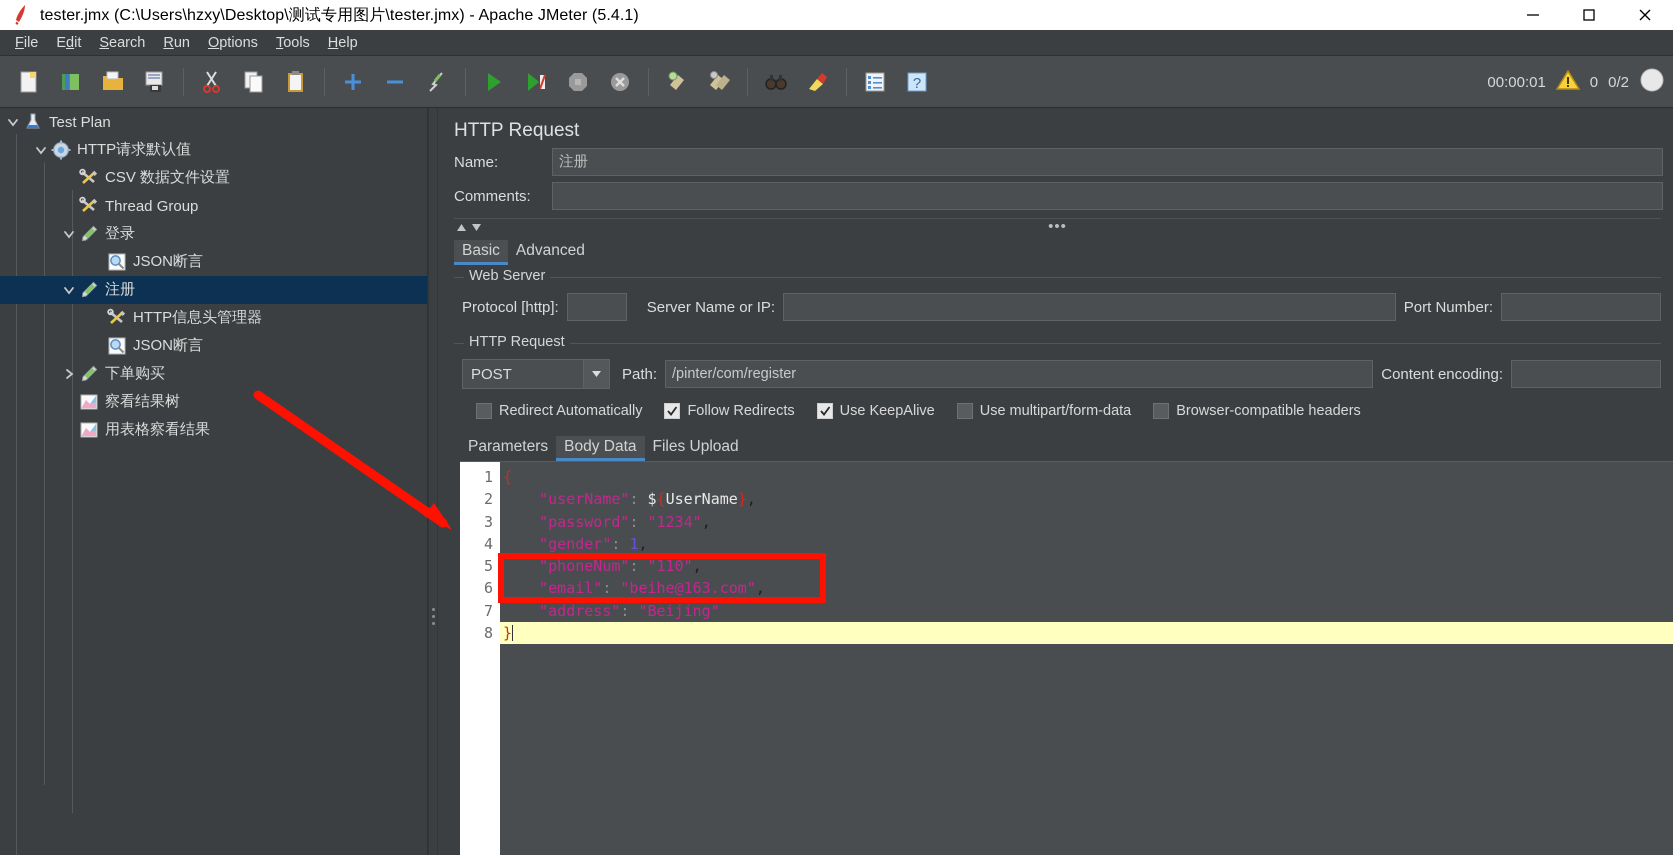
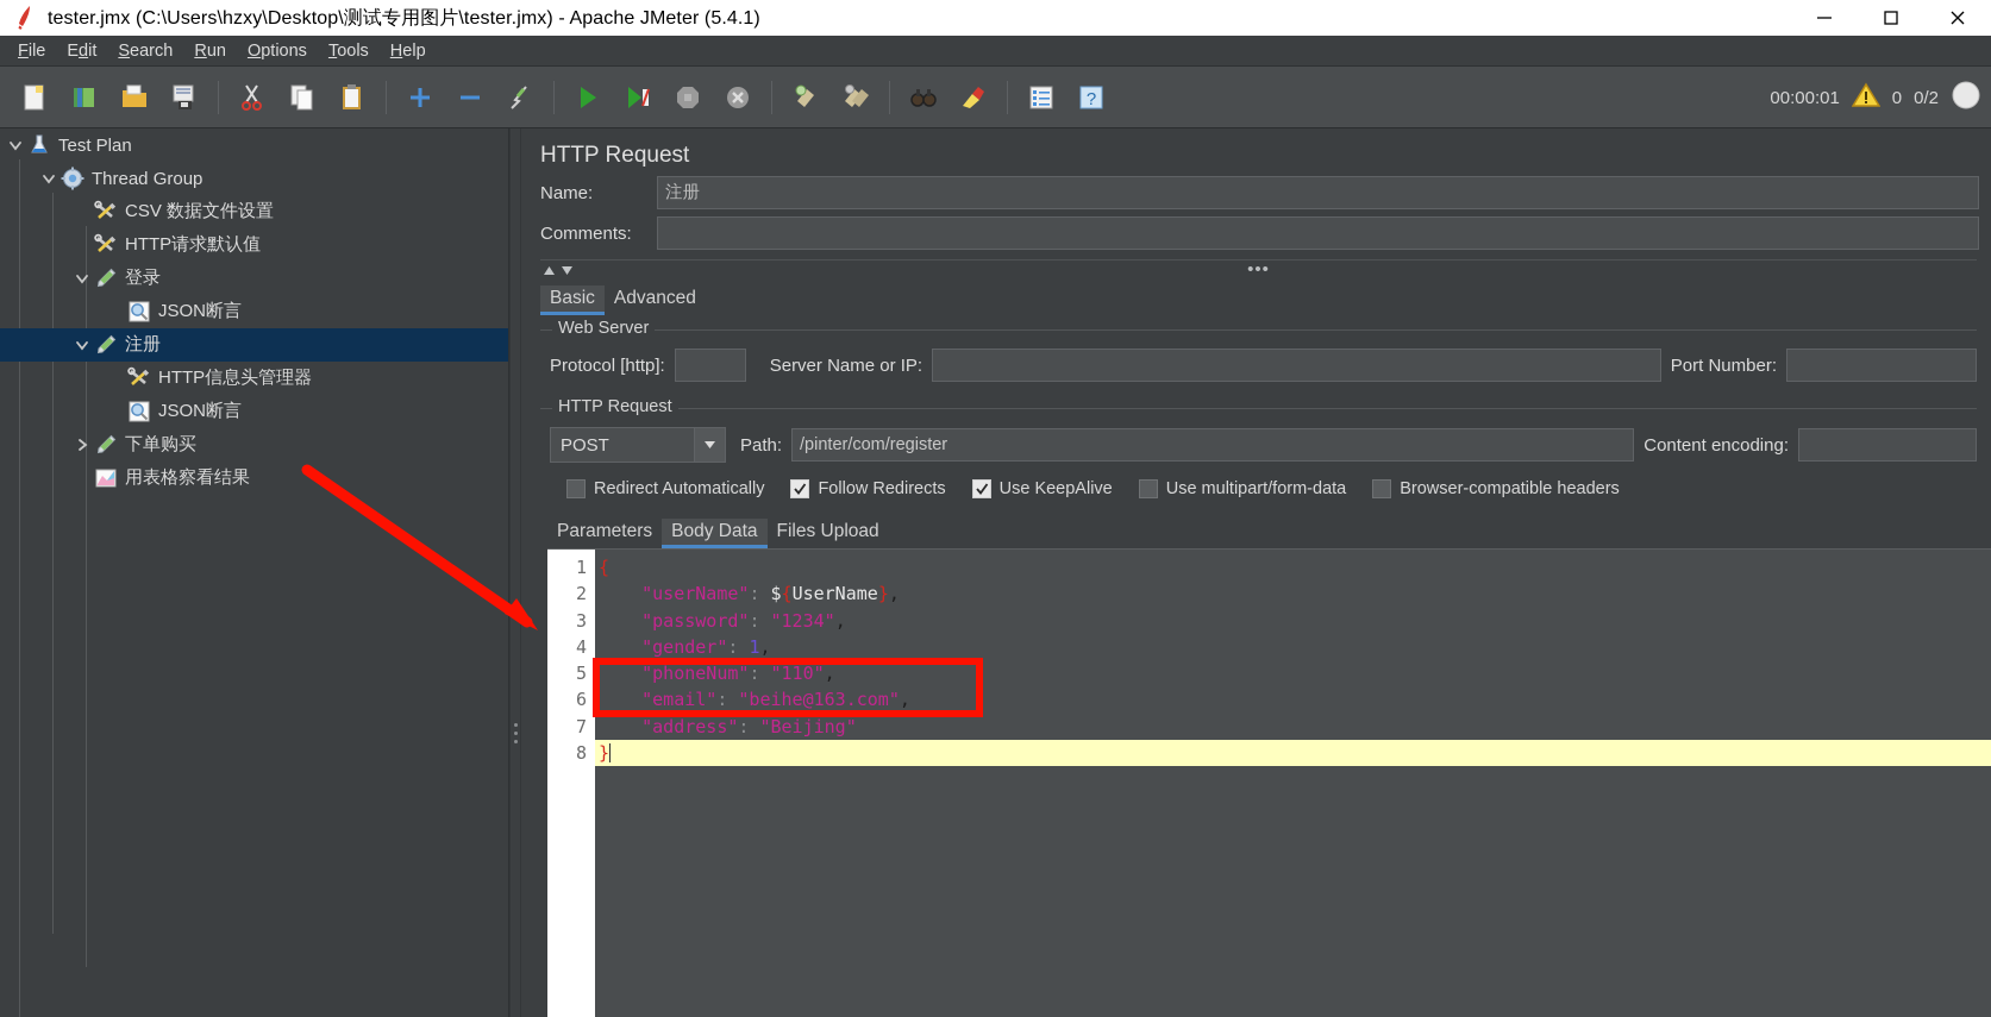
  tester.jmx (C:\Users\hzxy\Desktop\测试专用图片\tester.jmx) - Apache JMeter (5.4.1)
  File
  Edit
  Search
  Run
  Options
  Tools
  Help
  ?
  00:00:01
  0
  0/2
  Test Plan
- HTTP请求默认值
+ Thread Group
  CSV 数据文件设置
- Thread Group
+ HTTP请求默认值
  登录
  JSON断言
  注册
  HTTP信息头管理器
  JSON断言
  下单购买
- 察看结果树
  用表格察看结果
  HTTP Request
  Name:
  注册
  Comments:
  •••
  Basic
  Advanced
  Web Server
  Protocol [http]:
  Server Name or IP:
  Port Number:
  HTTP Request
  POST
  Path:
  /pinter/com/register
  Content encoding:
  Redirect Automatically
  Follow Redirects
  Use KeepAlive
  Use multipart/form-data
  Browser-compatible headers
  Parameters
  Body Data
  Files Upload
  1
  2
  3
  4
  5
  6
  7
  8
  {
  "userName": ${UserName},
  "password": "1234",
  "gender": 1,
  "phoneNum": "110",
  "email": "beihe@163.com",
  "address": "Beijing"
  }
